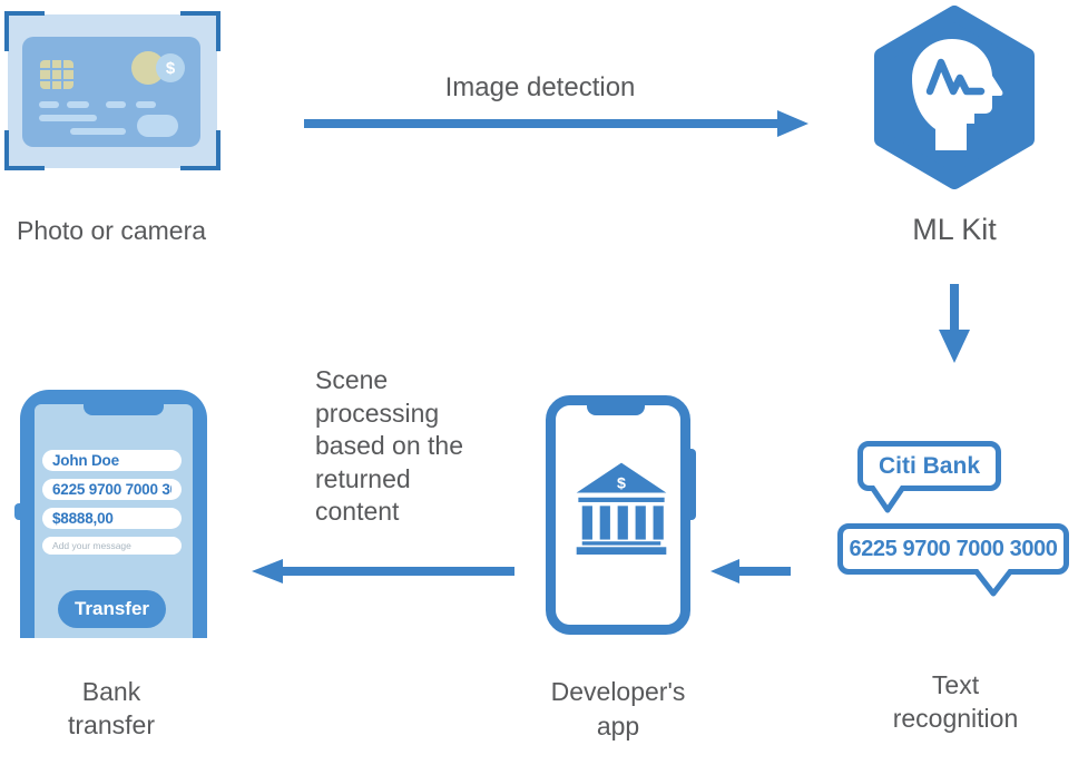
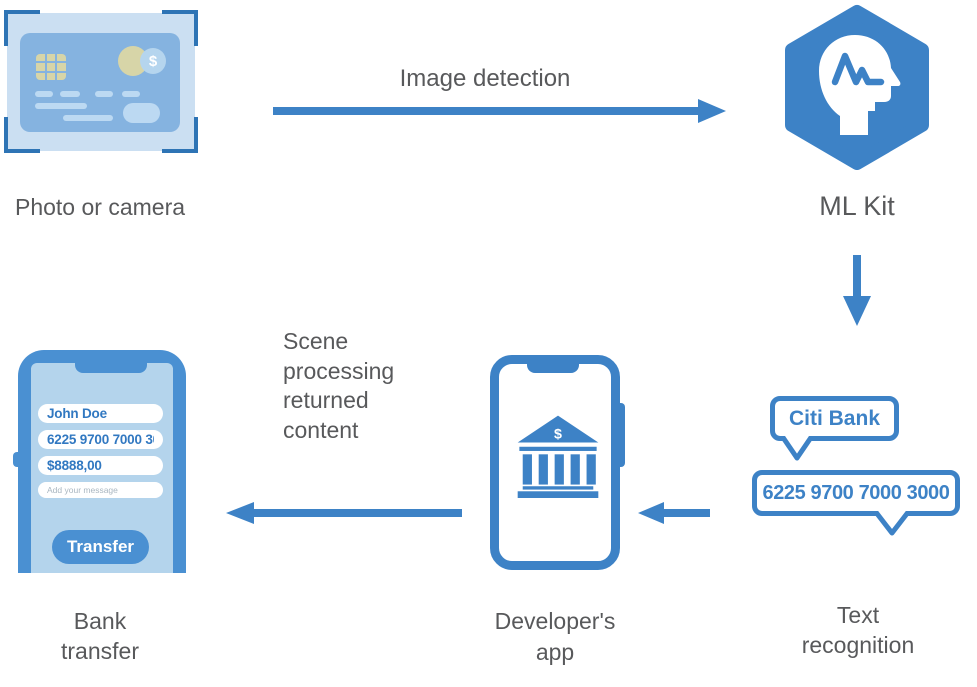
  $
  Photo or camera
  Image detection
  ML Kit
  Citi Bank
  6225 9700 7000 3000
  Text
  recognition
  $
  Developer's
  app
  Scene
  processing
- based on the
  returned
  content
  John Doe
  6225 9700 7000 3
  $8888,00
  Add your message
  Transfer
  Bank
  transfer
